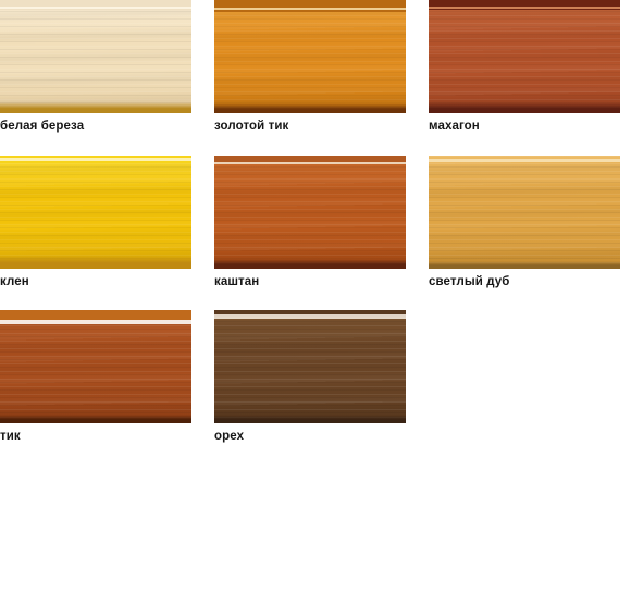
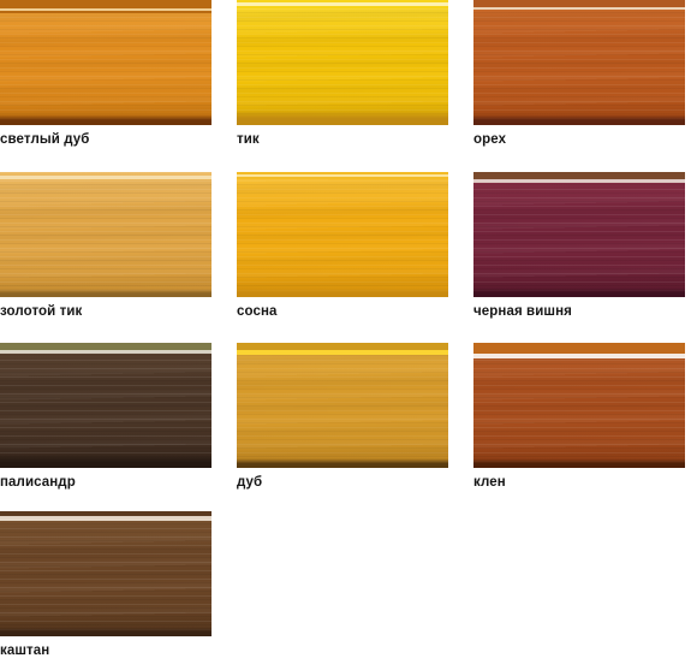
- белая береза
- золотой тик
+ светлый дуб
- махагон
- клен
+ тик
- каштан
+ орех
- светлый дуб
+ золотой тик
+ сосна
+ черная вишня
+ палисандр
+ дуб
- тик
+ клен
- орех
+ каштан
